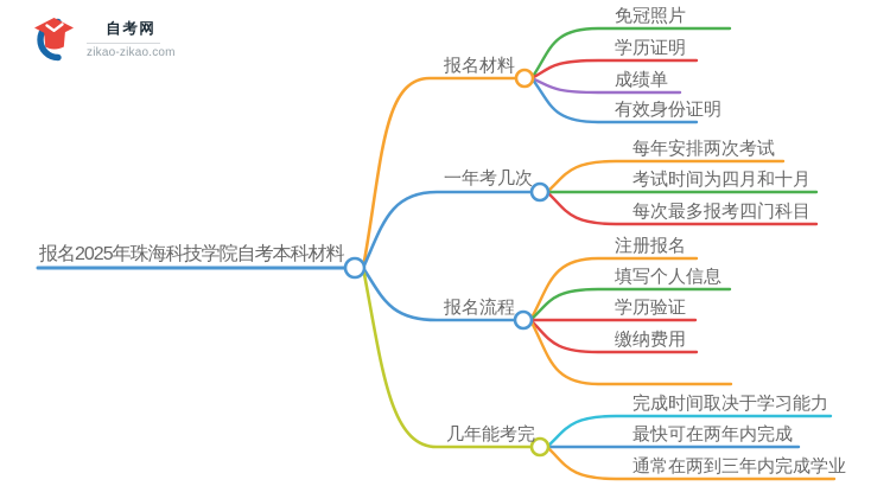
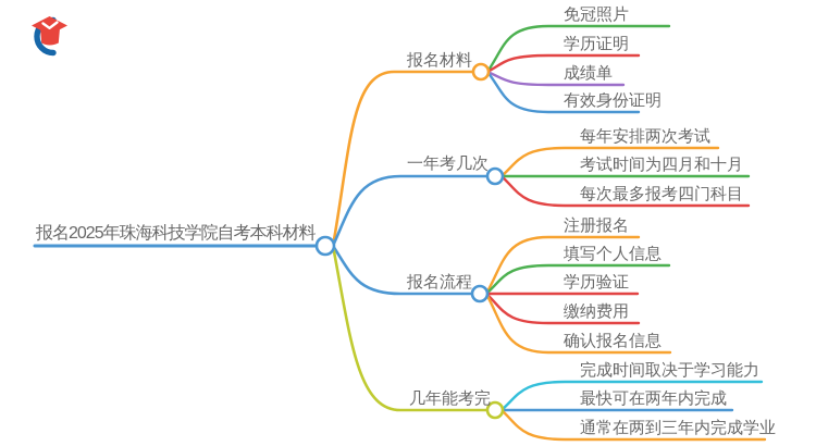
  报名2025年珠海科技学院自考本科材料
  免冠照片
  学历证明
  成绩单
  有效身份证明
  报名材料
  每年安排两次考试
  考试时间为四月和十月
  每次最多报考四门科目
  一年考几次
  注册报名
  填写个人信息
  学历验证
  缴纳费用
+ 确认报名信息
  报名流程
  完成时间取决于学习能力
  最快可在两年内完成
  通常在两到三年内完成学业
  几年能考完
- 自考网
- zikao-zikao.com
